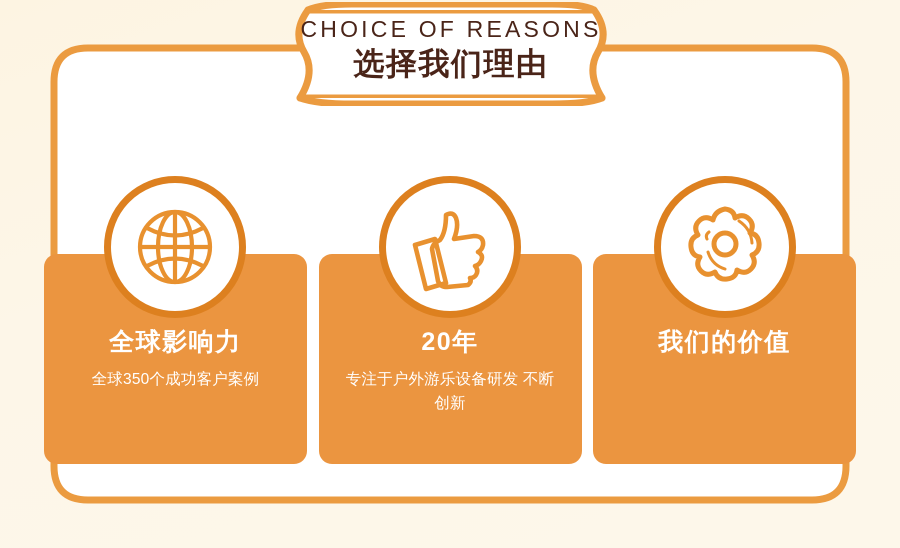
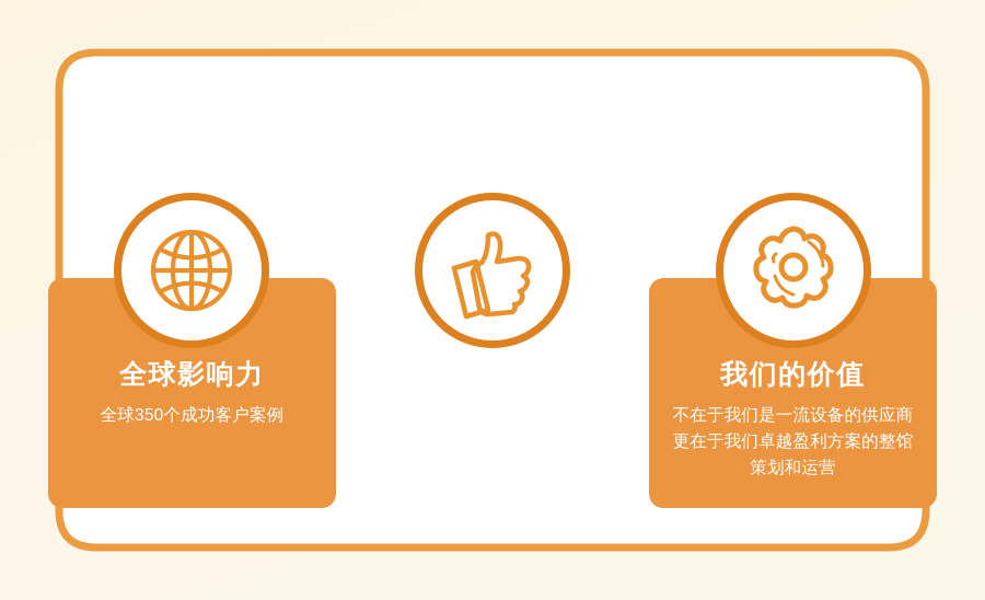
- CHOICE OF REASONS
- 选择我们理由
  全球影响力
  全球350个成功客户案例
- 20年
- 专注于户外游乐设备研发 不断创新
  我们的价值
+ 不在于我们是一流设备的供应商 更在于我们卓越盈利方案的整馆策划和运营
